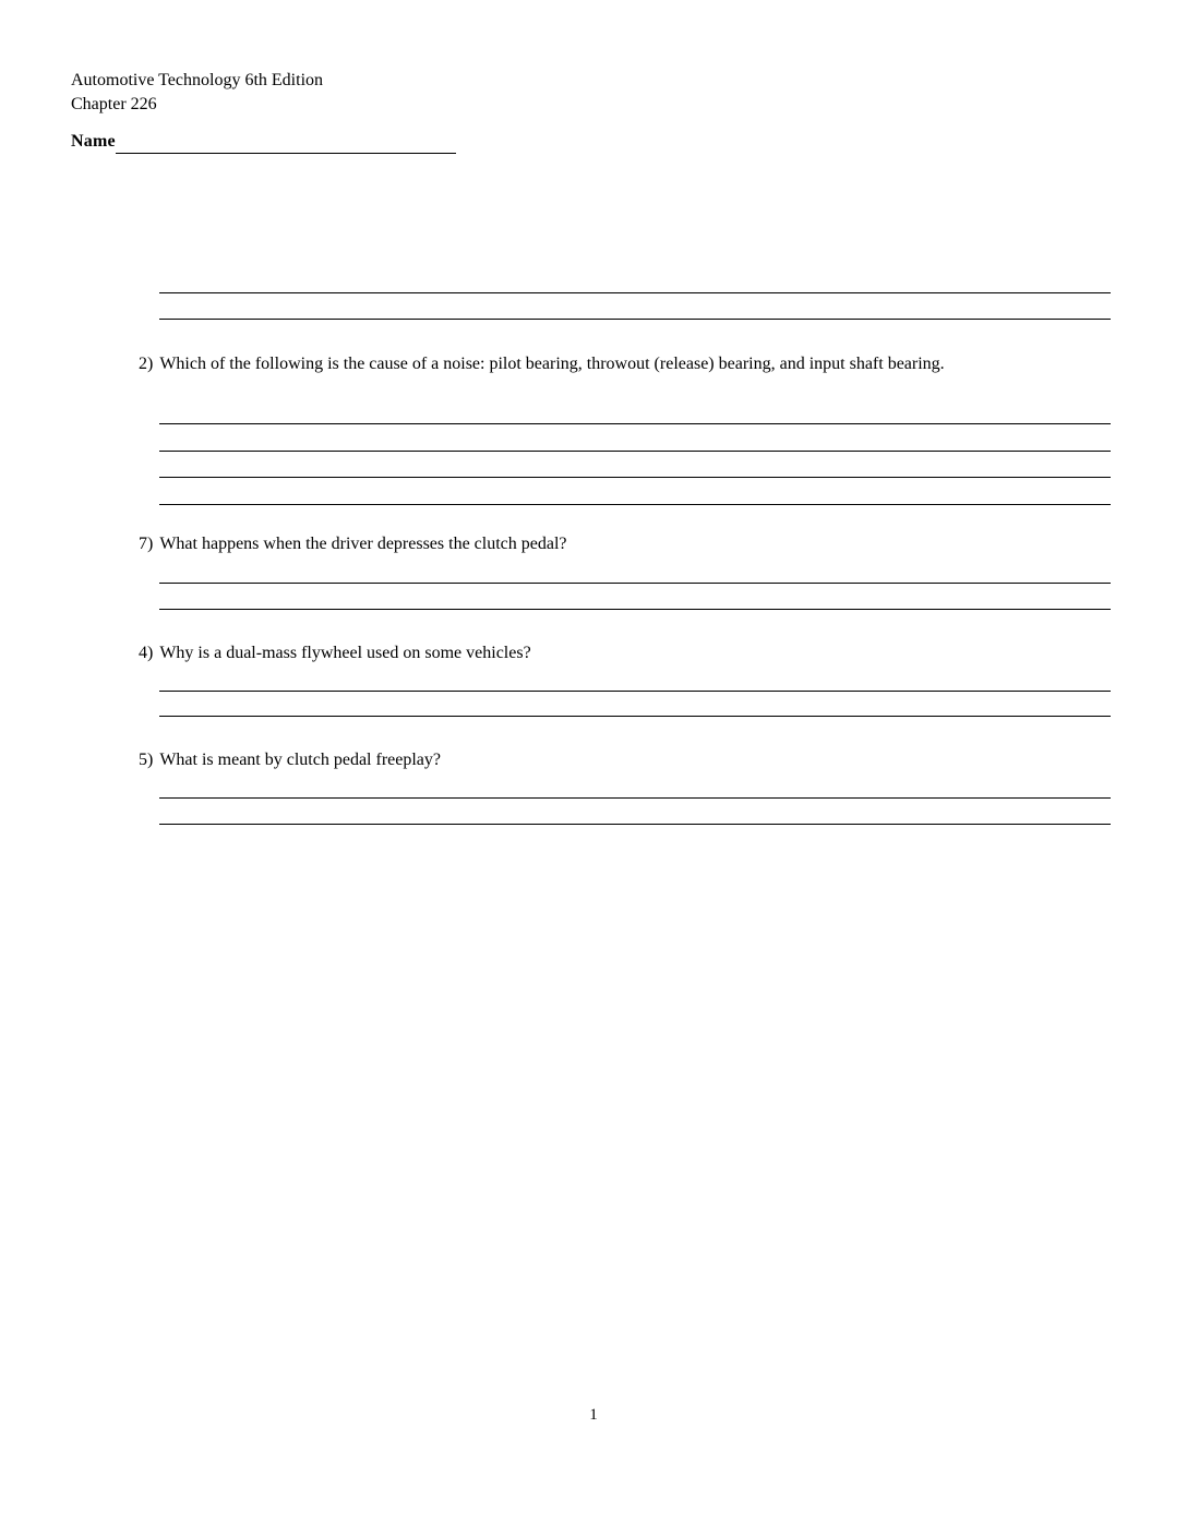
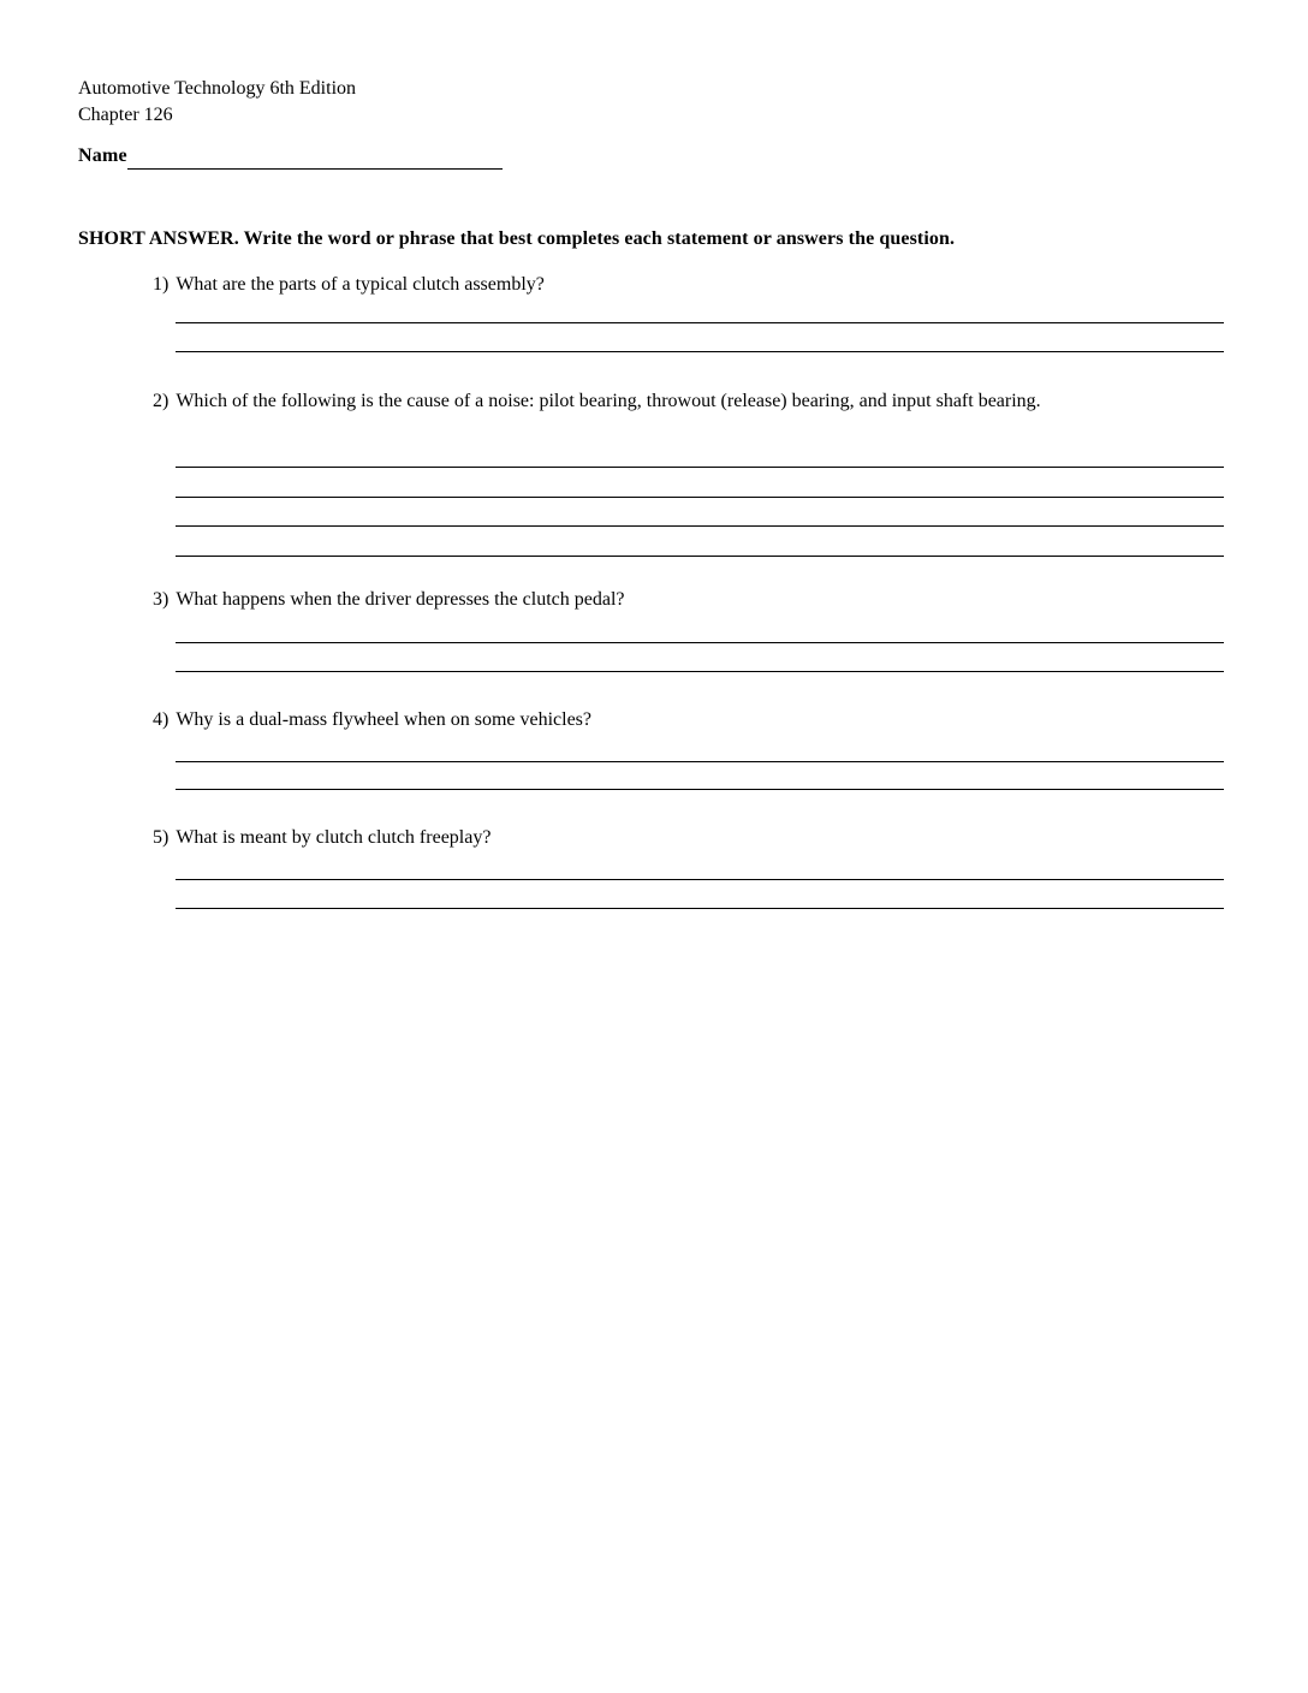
  Automotive Technology 6th Edition
- Chapter 226
+ Chapter 126
  Name
+ SHORT ANSWER. Write the word or phrase that best completes each statement or answers the question.
+ 1)
+ What are the parts of a typical clutch assembly?
  2)
  Which of the following is the cause of a noise: pilot bearing, throwout (release) bearing, and input shaft bearing.
- 7)
+ 3)
  What happens when the driver depresses the clutch pedal?
  4)
- Why is a dual-mass flywheel used on some vehicles?
+ Why is a dual-mass flywheel when on some vehicles?
  5)
- What is meant by clutch pedal freeplay?
+ What is meant by clutch clutch freeplay?
- 1
